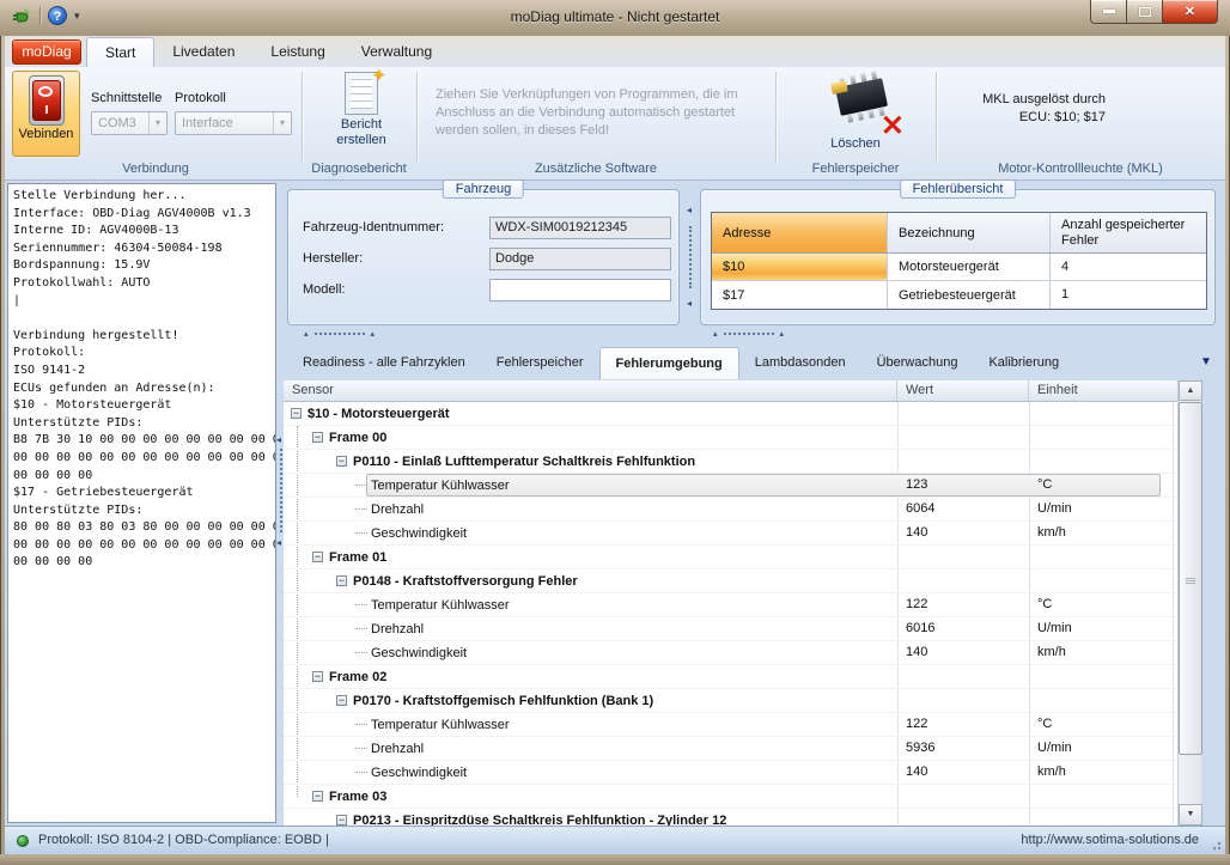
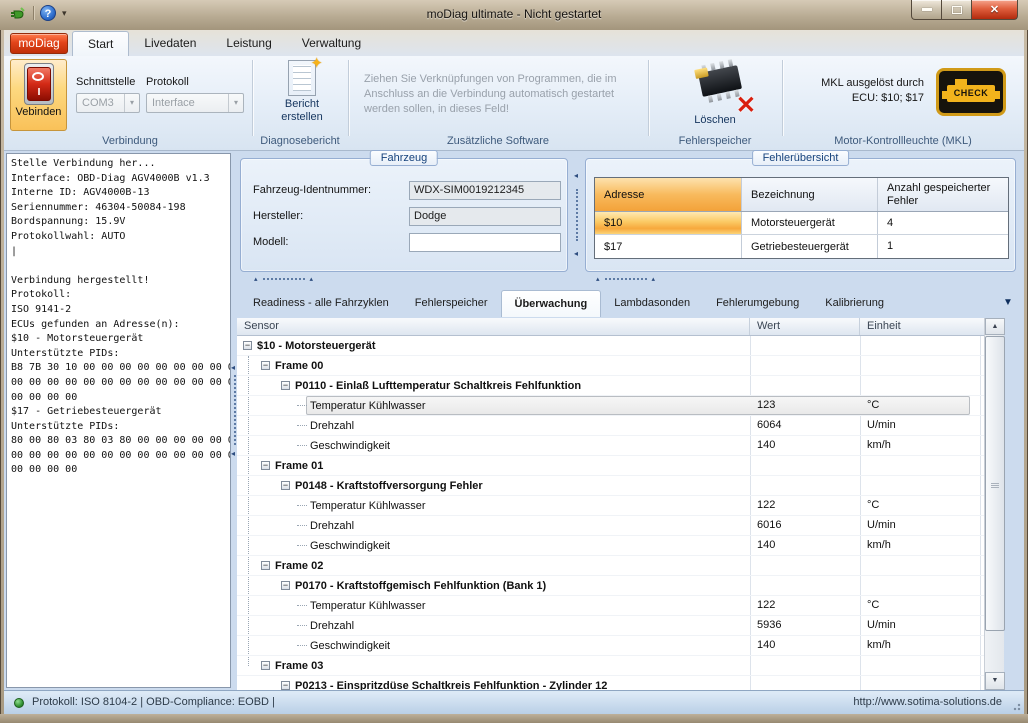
  ?
  ▾
  moDiag ultimate - Nicht gestartet
  ✕
  moDiag
  Start
  Livedaten
  Leistung
  Verwaltung
  Vebinden
  Schnittstelle
  Protokoll
  COM3
  ▾
  Interface
  ▾
  Verbindung
  ✦
  Bericht
  erstellen
  Diagnosebericht
  Ziehen Sie Verknüpfungen von Programmen, die im Anschluss an die Verbindung automatisch gestartet werden sollen, in dieses Feld!
  Zusätzliche Software
  ✕
  Löschen
  Fehlerspeicher
  MKL ausgelöst durch
  ECU: $10; $17
+ CHECK
  Motor-Kontrollleuchte (MKL)
  Stelle Verbindung her...
  Interface: OBD-Diag AGV4000B v1.3
  Interne ID: AGV4000B-13
  Seriennummer: 46304-50084-198
  Bordspannung: 15.9V
  Protokollwahl: AUTO
  |
  Verbindung hergestellt!
  Protokoll:
  ISO 9141-2
  ECUs gefunden an Adresse(n):
  $10 - Motorsteuergerät
  Unterstützte PIDs:
  B8 7B 30 10 00 00 00 00 00 00 00 00 0
  00 00 00 00 00 00 00 00 00 00 00 00 0
  00 00 00 00
  $17 - Getriebesteuergerät
  Unterstützte PIDs:
  80 00 80 03 80 03 80 00 00 00 00 00 0
  00 00 00 00 00 00 00 00 00 00 00 00 0
  00 00 00 00
  ◂
  ◂
  Fahrzeug
  Fahrzeug-Identnummer:
  WDX-SIM0019212345
  Hersteller:
  Dodge
  Modell:
  ◂
  ◂
  Fehlerübersicht
  Adresse
  Bezeichnung
  Anzahl gespeicherter Fehler
  $10
  Motorsteuergerät
  4
  $17
  Getriebesteuergerät
  1
  Readiness - alle Fahrzyklen
  Fehlerspeicher
- Fehlerumgebung
+ Überwachung
  Lambdasonden
- Überwachung
+ Fehlerumgebung
  Kalibrierung
  ▼
  Sensor
  Wert
  Einheit
  −
  $10 - Motorsteuergerät
  −
  Frame 00
  −
  P0110 - Einlaß Lufttemperatur Schaltkreis Fehlfunktion
  Temperatur Kühlwasser
  123
  °C
  Drehzahl
  6064
  U/min
  Geschwindigkeit
  140
  km/h
  −
  Frame 01
  −
  P0148 - Kraftstoffversorgung Fehler
  Temperatur Kühlwasser
  122
  °C
  Drehzahl
  6016
  U/min
  Geschwindigkeit
  140
  km/h
  −
  Frame 02
  −
  P0170 - Kraftstoffgemisch Fehlfunktion (Bank 1)
  Temperatur Kühlwasser
  122
  °C
  Drehzahl
  5936
  U/min
  Geschwindigkeit
  140
  km/h
  −
  Frame 03
  −
  P0213 - Einspritzdüse Schaltkreis Fehlfunktion - Zylinder 12
  Protokoll: ISO 8104-2 | OBD-Compliance: EOBD |
  http://www.sotima-solutions.de
